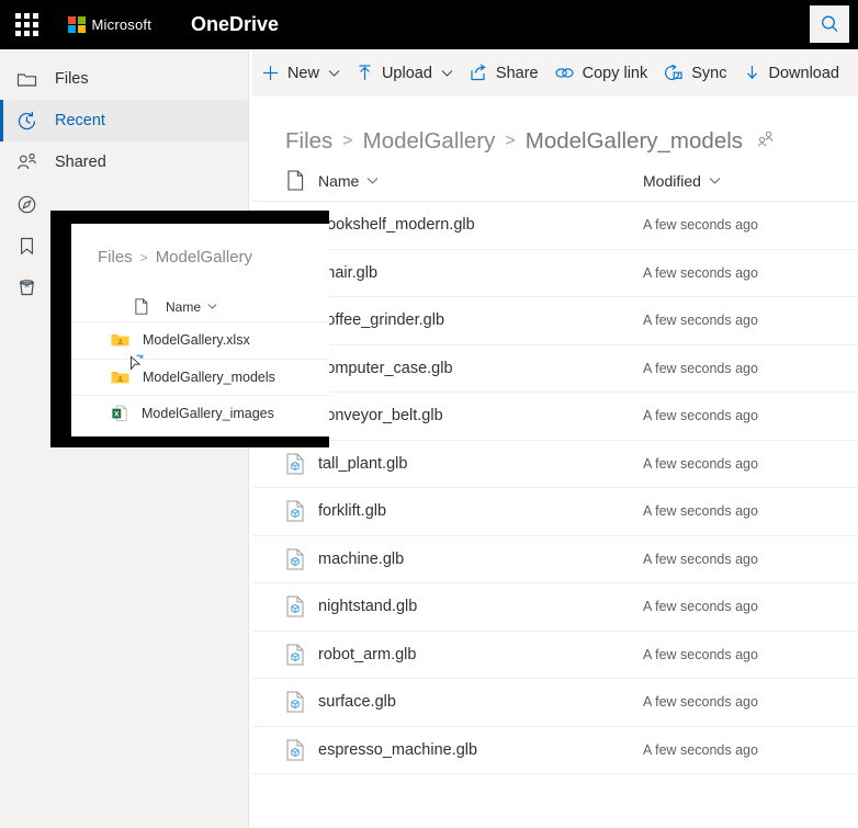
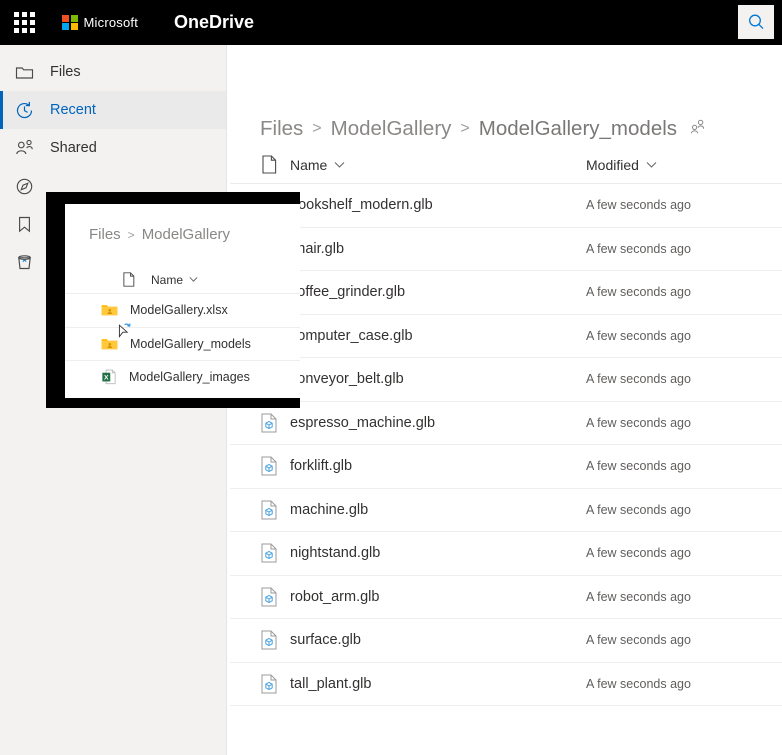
  Microsoft
  OneDrive
- New
- Upload
- Share
- Copy link
- Sync
- Download
  Files
  Recent
  Shared
  Files
  >
  ModelGallery
  >
  ModelGallery_models
  Name
  Modified
  ookshelf_modern.glb
  A few seconds ago
  hair.glb
  A few seconds ago
  offee_grinder.glb
  A few seconds ago
  omputer_case.glb
  A few seconds ago
  onveyor_belt.glb
  A few seconds ago
- tall_plant.glb
+ espresso_machine.glb
  A few seconds ago
  forklift.glb
  A few seconds ago
  machine.glb
  A few seconds ago
  nightstand.glb
  A few seconds ago
  robot_arm.glb
  A few seconds ago
  surface.glb
  A few seconds ago
- espresso_machine.glb
+ tall_plant.glb
  A few seconds ago
  Files
  >
  ModelGallery
  Name
  ModelGallery.xlsx
  ModelGallery_models
  ModelGallery_images
